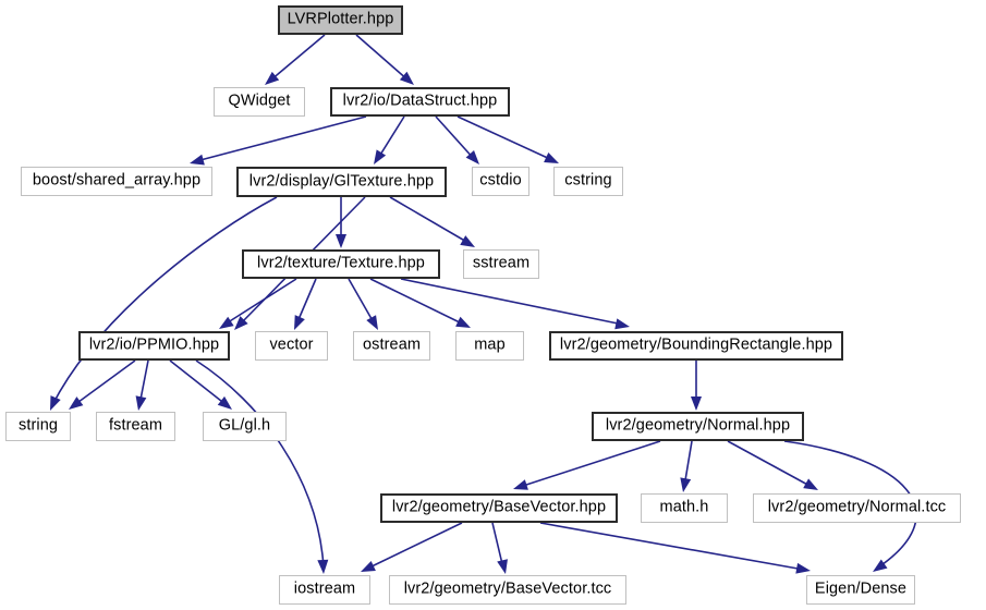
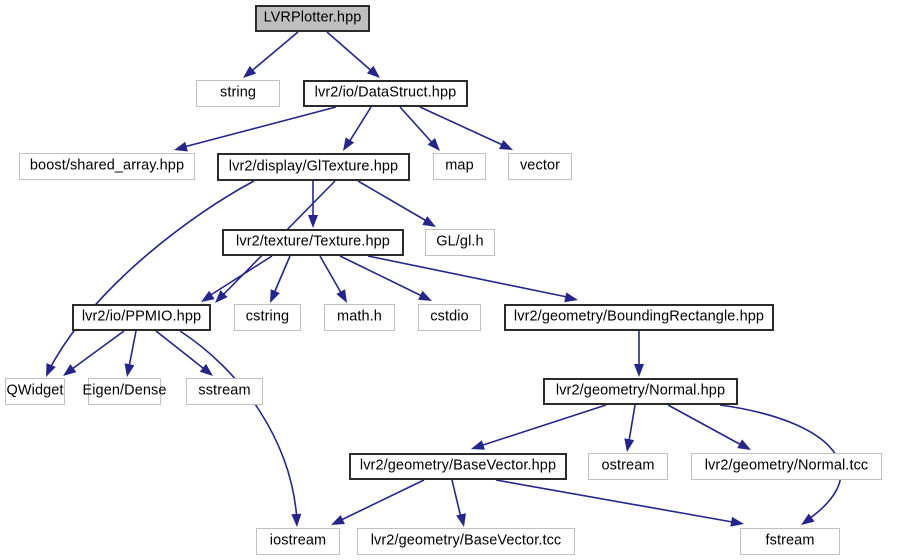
  LVRPlotter.hpp
- QWidget
+ string
  lvr2/io/DataStruct.hpp
  boost/shared_array.hpp
  lvr2/display/GlTexture.hpp
- cstdio
+ map
- cstring
+ vector
  lvr2/texture/Texture.hpp
- sstream
+ GL/gl.h
  lvr2/io/PPMIO.hpp
- vector
+ cstring
- ostream
+ math.h
- map
+ cstdio
  lvr2/geometry/BoundingRectangle.hpp
- string
+ QWidget
- fstream
+ Eigen/Dense
- GL/gl.h
+ sstream
  lvr2/geometry/Normal.hpp
  lvr2/geometry/BaseVector.hpp
- math.h
+ ostream
  lvr2/geometry/Normal.tcc
  iostream
  lvr2/geometry/BaseVector.tcc
- Eigen/Dense
+ fstream
